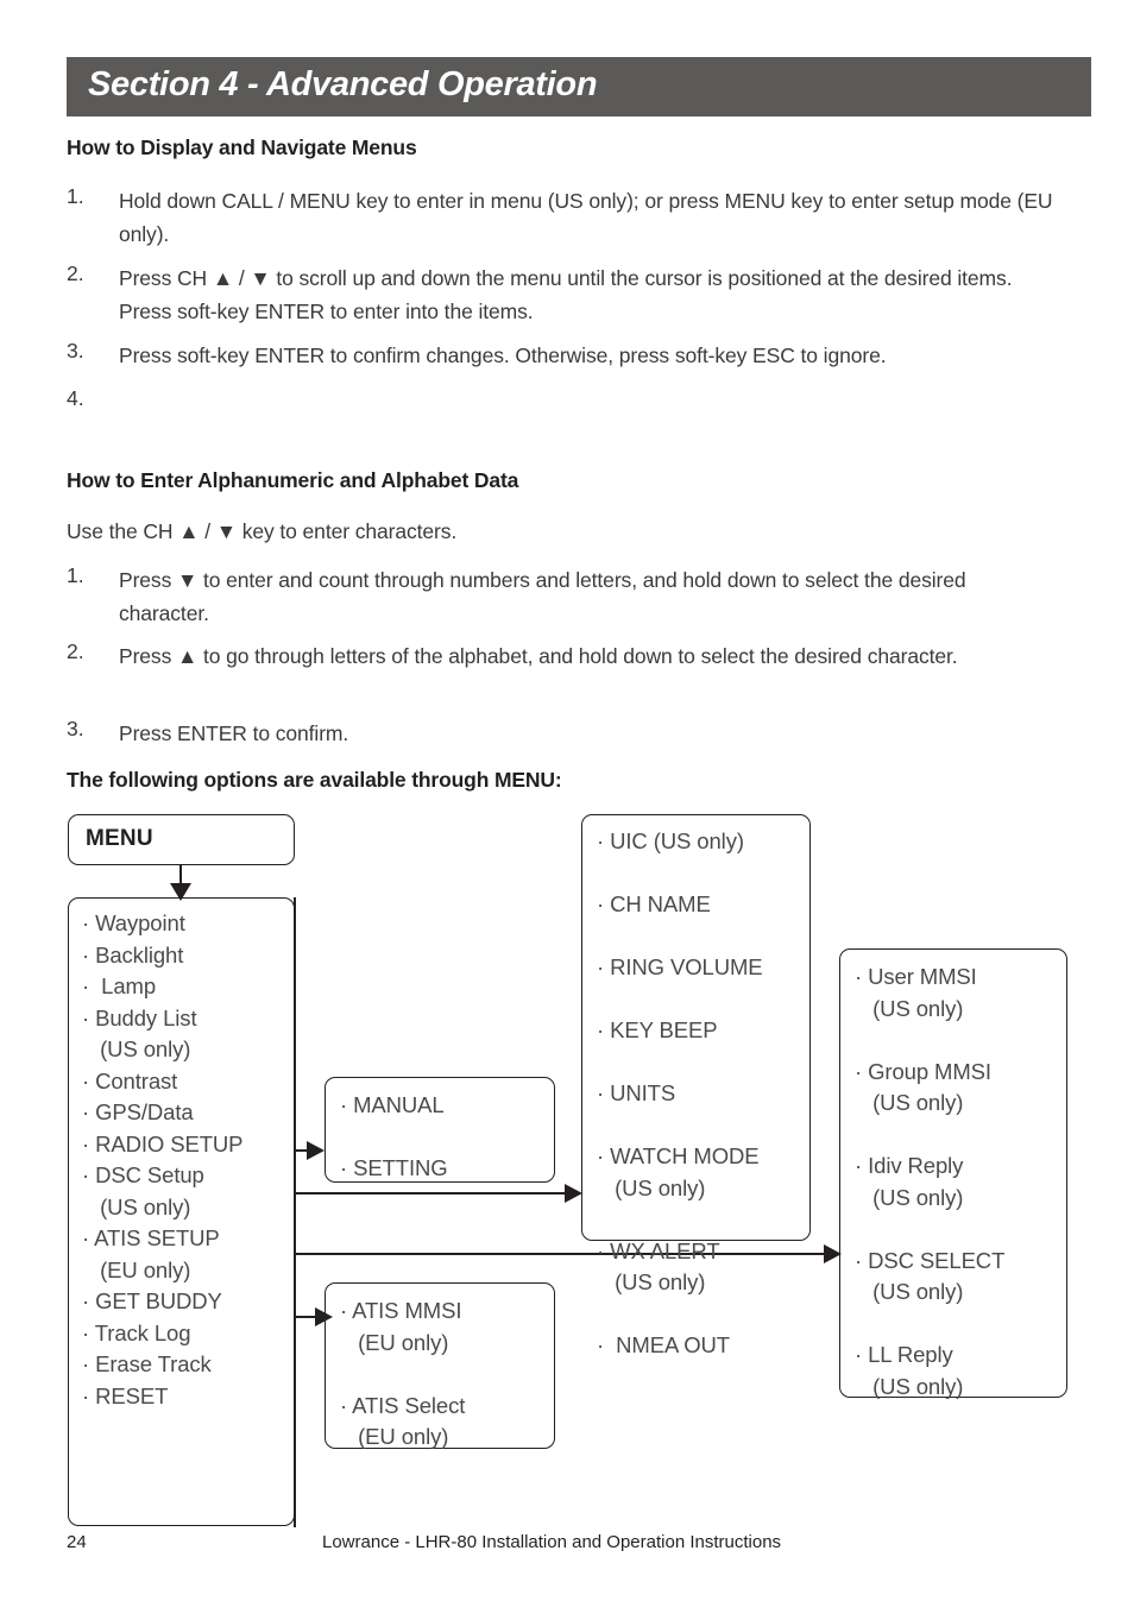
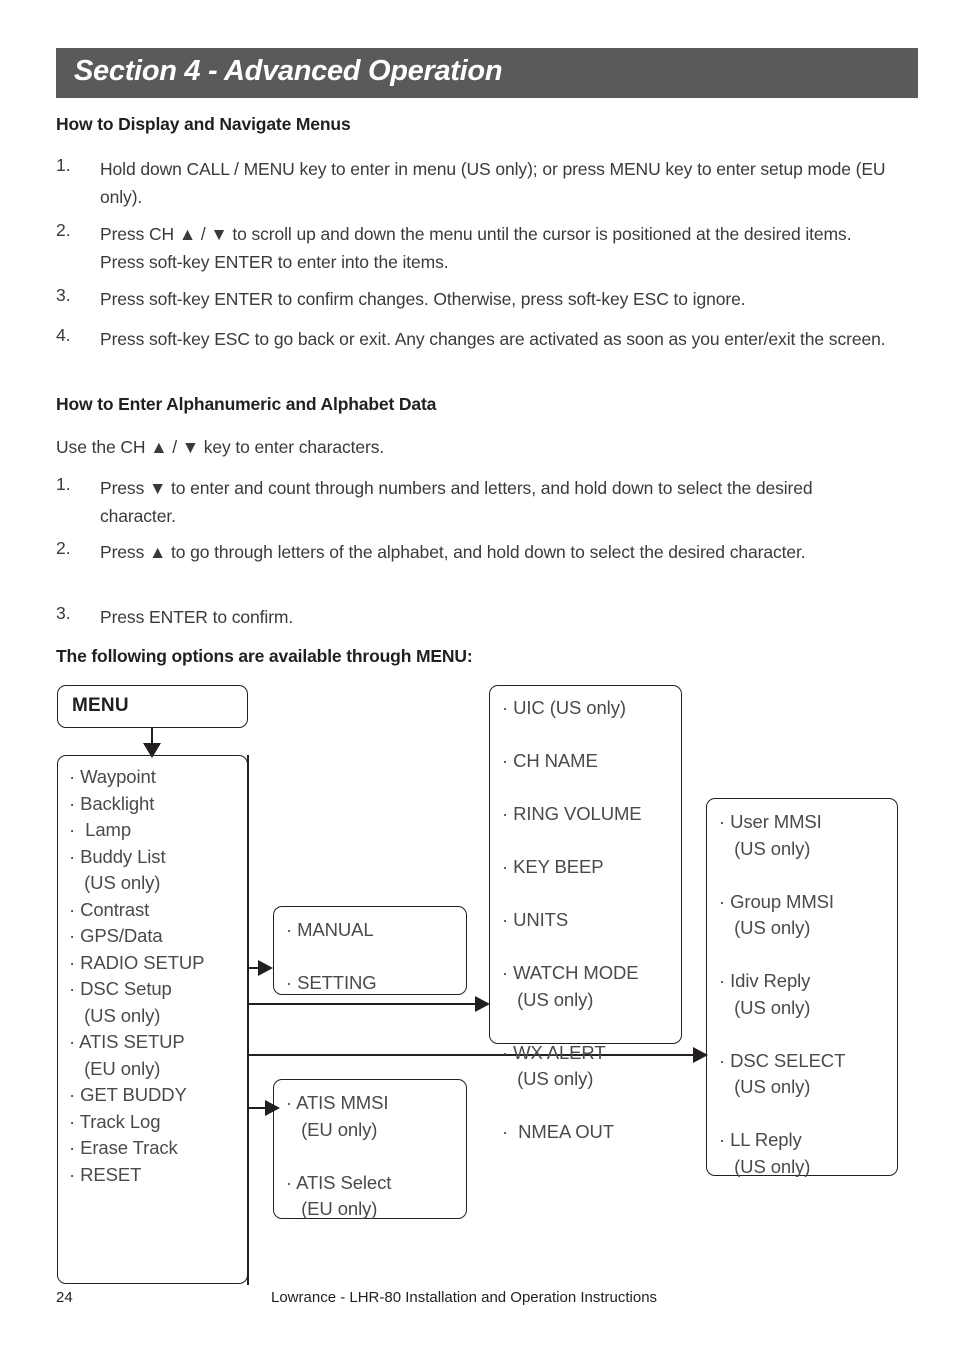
  Section 4 - Advanced Operation
  How to Display and Navigate Menus
  1.
  Hold down CALL / MENU key to enter in menu (US only); or press MENU key to enter setup mode (EU only).
  2.
  Press CH ▲ / ▼ to scroll up and down the menu until the cursor is positioned at the desired items. Press soft-key ENTER to enter into the items.
  3.
  Press soft-key ENTER to confirm changes. Otherwise, press soft-key ESC to ignore.
  4.
+ Press soft-key ESC to go back or exit. Any changes are activated as soon as you enter/exit the screen.
  How to Enter Alphanumeric and Alphabet Data
  Use the CH ▲ / ▼ key to enter characters.
  1.
  Press ▼ to enter and count through numbers and letters, and hold down to select the desired character.
  2.
  Press ▲ to go through letters of the alphabet, and hold down to select the desired character.
  3.
  Press ENTER to confirm.
  The following options are available through MENU:
  MENU
  · Waypoint
  · Backlight
  · Lamp
  · Buddy List
  (US only)
  · Contrast
  · GPS/Data
  · RADIO SETUP
  · DSC Setup
  (US only)
  · ATIS SETUP
  (EU only)
  · GET BUDDY
  · Track Log
  · Erase Track
  · RESET
  · MANUAL
  · SETTING
  · ATIS MMSI
  (EU only)
  · ATIS Select
  (EU only)
  · UIC (US only)
  · CH NAME
  · RING VOLUME
  · KEY BEEP
  · UNITS
  · WATCH MODE
  (US only)
  · WX ALERT
  (US only)
  · NMEA OUT
  · User MMSI
  (US only)
  · Group MMSI
  (US only)
  · Idiv Reply
  (US only)
  · DSC SELECT
  (US only)
  · LL Reply
  (US only)
  24
  Lowrance - LHR-80 Installation and Operation Instructions
